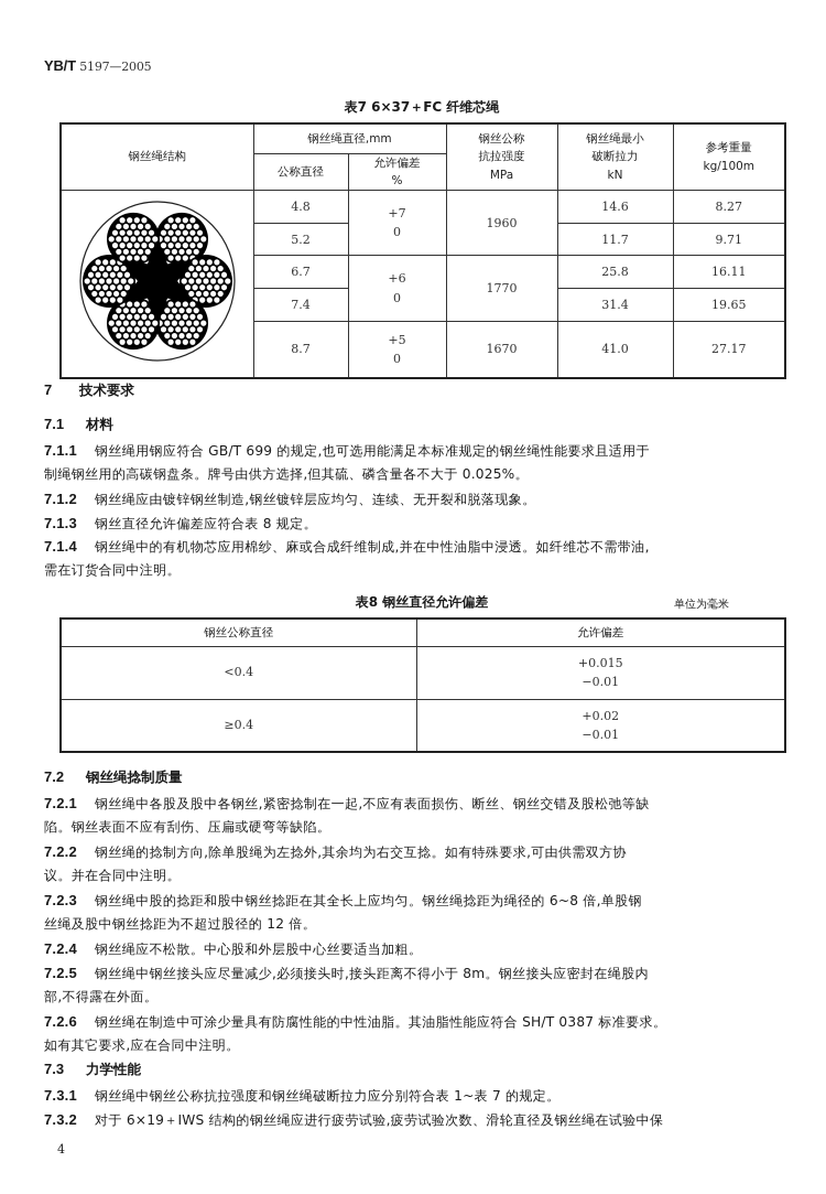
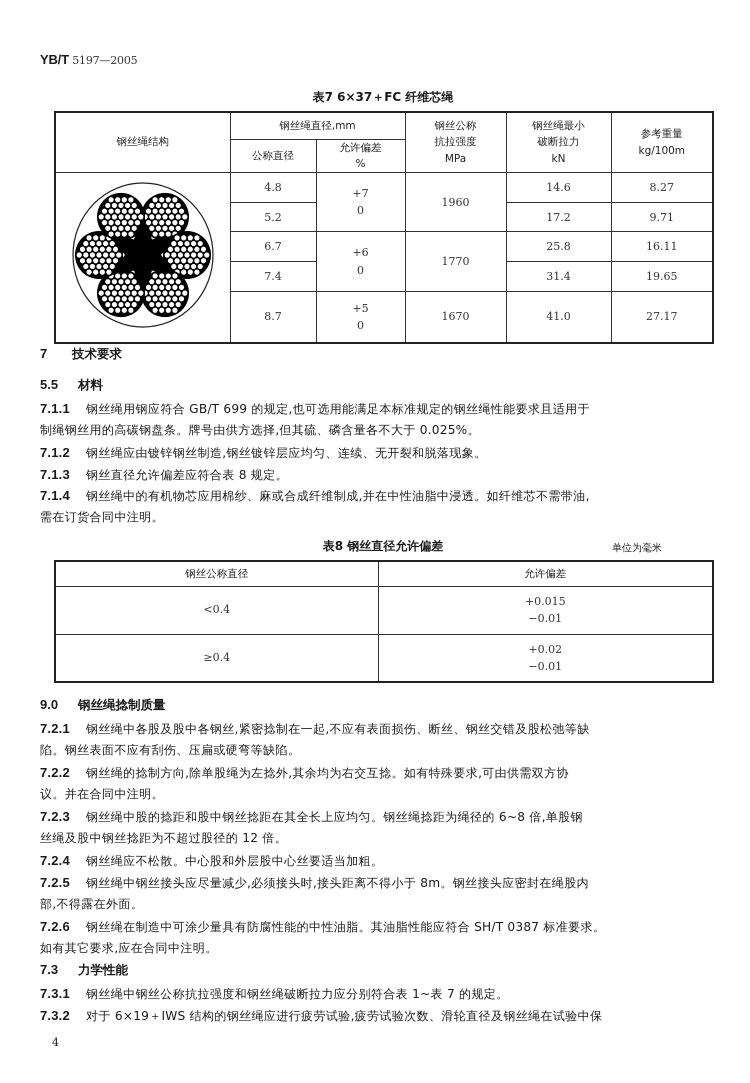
  YB/T 5197—2005
  表7 6×37＋FC 纤维芯绳
  钢丝绳结构	钢丝绳直径,mm	钢丝公称 抗拉强度 MPa	钢丝绳最小 破断拉力 kN	参考重量 kg/100m
  公称直径	允许偏差 %
  	4.8	+7 0	1960	14.6	8.27
- 5.2	11.7	9.71
+ 5.2	17.2	9.71
  6.7	+6 0	1770	25.8	16.11
  7.4	31.4	19.65
  8.7	+5 0	1670	41.0	27.17
  7 技术要求
- 7.1 材料
+ 5.5 材料
  7.1.1 钢丝绳用钢应符合 GB/T 699 的规定,也可选用能满足本标准规定的钢丝绳性能要求且适用于
  制绳钢丝用的高碳钢盘条。牌号由供方选择,但其硫、磷含量各不大于 0.025%。
  7.1.2 钢丝绳应由镀锌钢丝制造,钢丝镀锌层应均匀、连续、无开裂和脱落现象。
  7.1.3 钢丝直径允许偏差应符合表 8 规定。
  7.1.4 钢丝绳中的有机物芯应用棉纱、麻或合成纤维制成,并在中性油脂中浸透。如纤维芯不需带油,
  需在订货合同中注明。
  表8 钢丝直径允许偏差
  单位为毫米
  钢丝公称直径	允许偏差
  <0.4	+0.015 −0.01
  ≥0.4	+0.02 −0.01
- 7.2 钢丝绳捻制质量
+ 9.0 钢丝绳捻制质量
  7.2.1 钢丝绳中各股及股中各钢丝,紧密捻制在一起,不应有表面损伤、断丝、钢丝交错及股松弛等缺
  陷。钢丝表面不应有刮伤、压扁或硬弯等缺陷。
  7.2.2 钢丝绳的捻制方向,除单股绳为左捻外,其余均为右交互捻。如有特殊要求,可由供需双方协
  议。并在合同中注明。
  7.2.3 钢丝绳中股的捻距和股中钢丝捻距在其全长上应均匀。钢丝绳捻距为绳径的 6~8 倍,单股钢
  丝绳及股中钢丝捻距为不超过股径的 12 倍。
  7.2.4 钢丝绳应不松散。中心股和外层股中心丝要适当加粗。
  7.2.5 钢丝绳中钢丝接头应尽量减少,必须接头时,接头距离不得小于 8m。钢丝接头应密封在绳股内
  部,不得露在外面。
  7.2.6 钢丝绳在制造中可涂少量具有防腐性能的中性油脂。其油脂性能应符合 SH/T 0387 标准要求。
  如有其它要求,应在合同中注明。
  7.3 力学性能
  7.3.1 钢丝绳中钢丝公称抗拉强度和钢丝绳破断拉力应分别符合表 1~表 7 的规定。
  7.3.2 对于 6×19＋IWS 结构的钢丝绳应进行疲劳试验,疲劳试验次数、滑轮直径及钢丝绳在试验中保
  4
